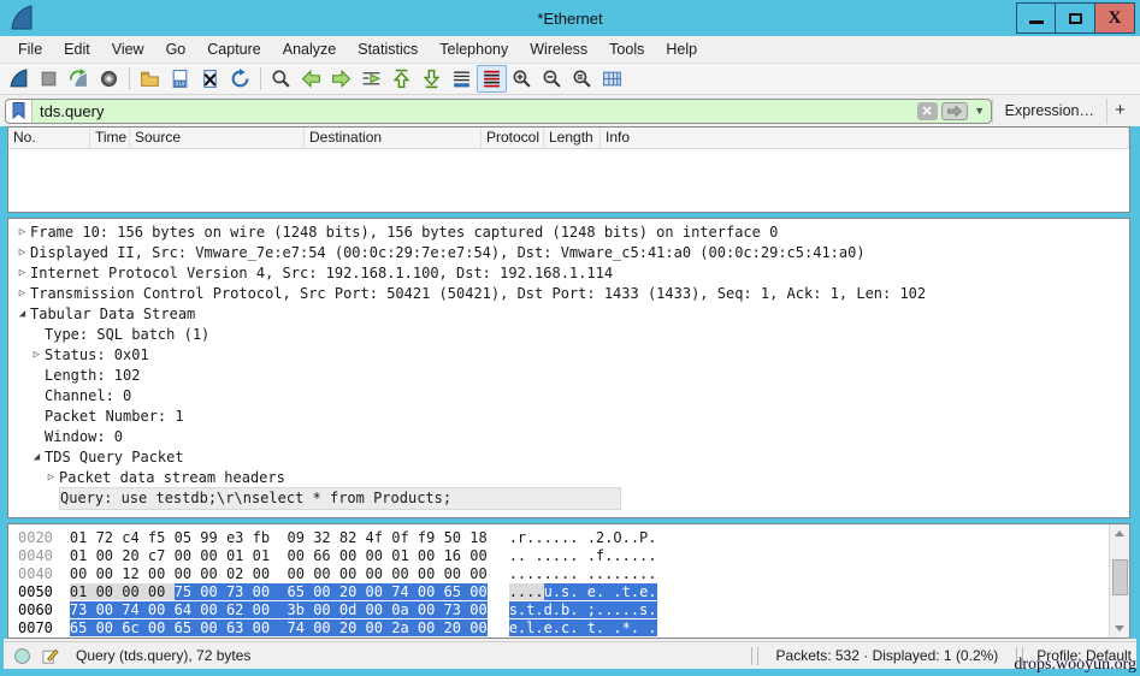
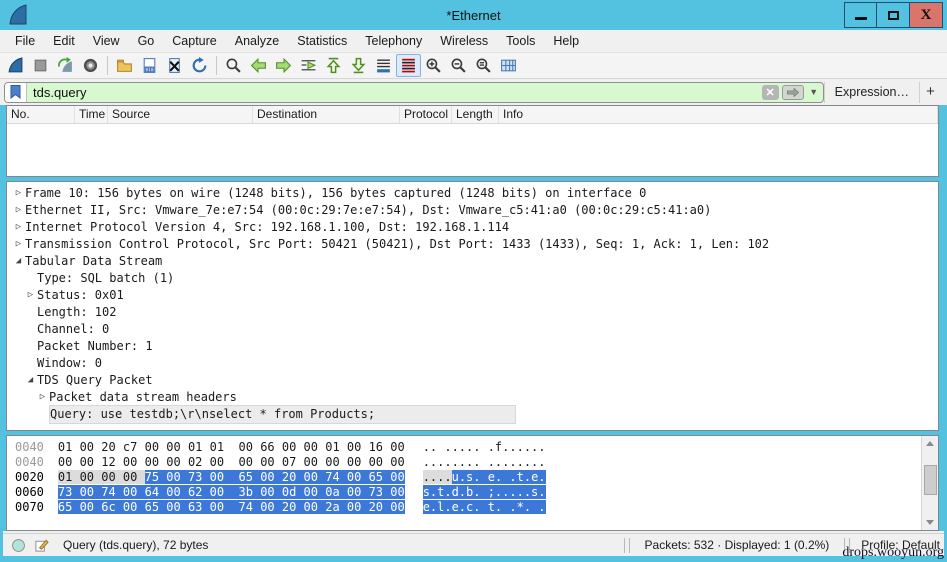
  *Ethernet
  X
  File
  Edit
  View
  Go
  Capture
  Analyze
  Statistics
  Telephony
  Wireless
  Tools
  Help
  tds.query
  ✕
  ▼
  Expression…
  +
  No.
  Time
  Source
  Destination
  Protocol
  Length
  Info
  Frame 10: 156 bytes on wire (1248 bits), 156 bytes captured (1248 bits) on interface 0
- Displayed II, Src: Vmware_7e:e7:54 (00:0c:29:7e:e7:54), Dst: Vmware_c5:41:a0 (00:0c:29:c5:41:a0)
+ Ethernet II, Src: Vmware_7e:e7:54 (00:0c:29:7e:e7:54), Dst: Vmware_c5:41:a0 (00:0c:29:c5:41:a0)
  Internet Protocol Version 4, Src: 192.168.1.100, Dst: 192.168.1.114
  Transmission Control Protocol, Src Port: 50421 (50421), Dst Port: 1433 (1433), Seq: 1, Ack: 1, Len: 102
  Tabular Data Stream
  Type: SQL batch (1)
  Status: 0x01
  Length: 102
  Channel: 0
  Packet Number: 1
  Window: 0
  TDS Query Packet
  Packet data stream headers
  Query: use testdb;\r\nselect * from Products;
- 0020 01 72 c4 f5 05 99 e3 fb 09 32 82 4f 0f f9 50 18 .r...... .2.O..P.
  0040 01 00 20 c7 00 00 01 01 00 66 00 00 01 00 16 00 .. ..... .f......
- 0040 00 00 12 00 00 00 02 00 00 00 00 00 00 00 00 00 ........ ........
+ 0040 00 00 12 00 00 00 02 00 00 00 07 00 00 00 00 00 ........ ........
- 0050 01 00 00 00 75 00 73 00 65 00 20 00 74 00 65 00 ....u.s. e. .t.e.
+ 0020 01 00 00 00 75 00 73 00 65 00 20 00 74 00 65 00 ....u.s. e. .t.e.
  0060 73 00 74 00 64 00 62 00 3b 00 0d 00 0a 00 73 00 s.t.d.b. ;.....s.
  0070 65 00 6c 00 65 00 63 00 74 00 20 00 2a 00 20 00 e.l.e.c. t. .*. .
  Query (tds.query), 72 bytes
  Packets: 532 · Displayed: 1 (0.2%)
  Profile: Default
  drops.wooyun.org
